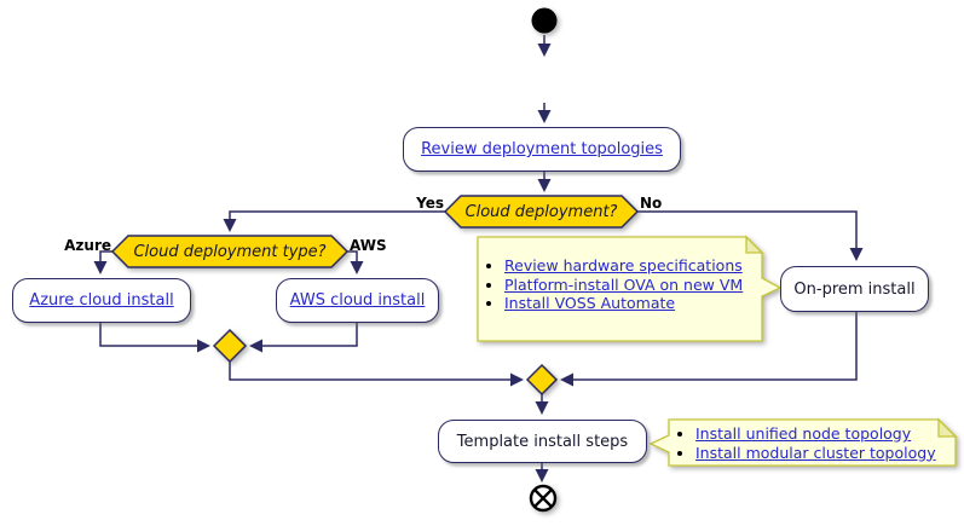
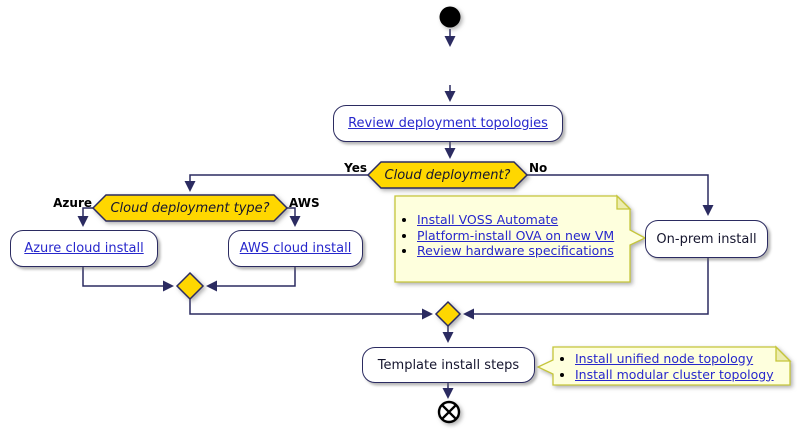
  Review deployment topologies
  Azure cloud install
  AWS cloud install
  On-prem install
  Template install steps
  Cloud deployment?
  Cloud deployment type?
  Yes
  No
  Azure
  AWS
- Review hardware specifications
+ Install VOSS Automate
  Platform-install OVA on new VM
- Install VOSS Automate
+ Review hardware specifications
  Install unified node topology
  Install modular cluster topology
